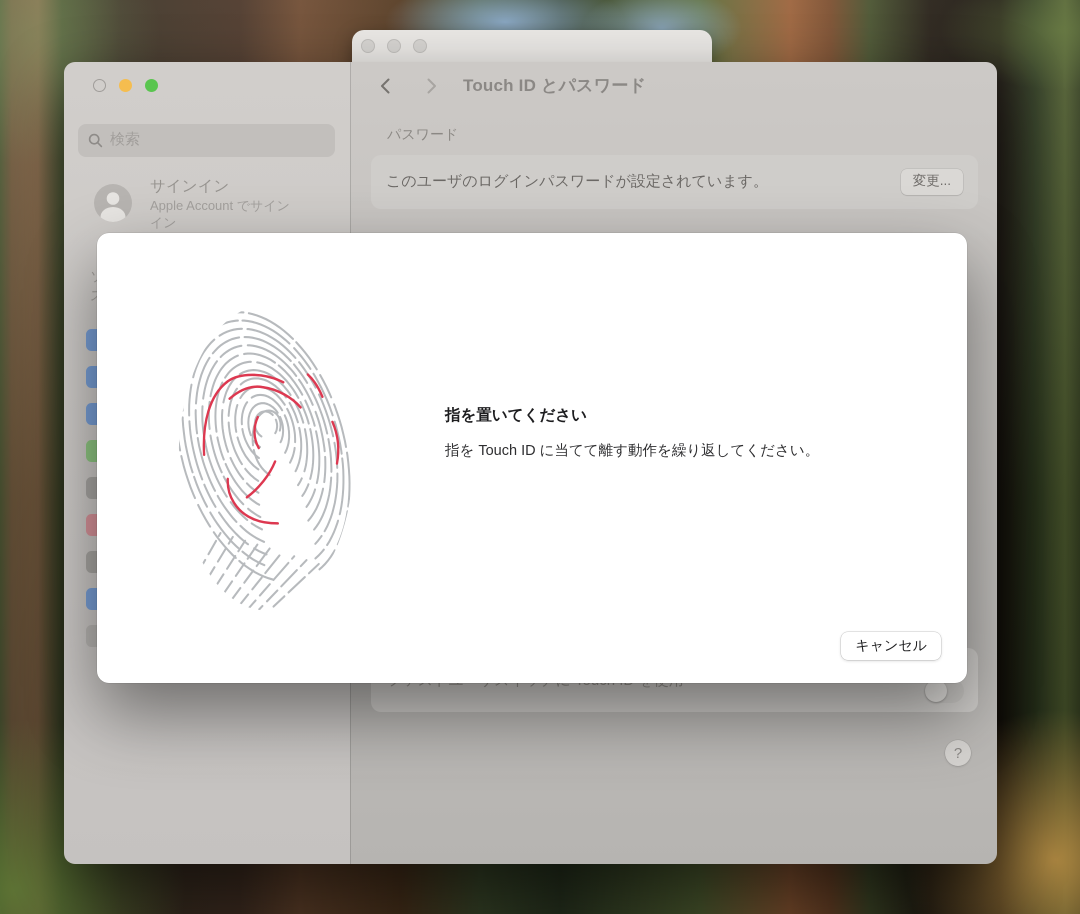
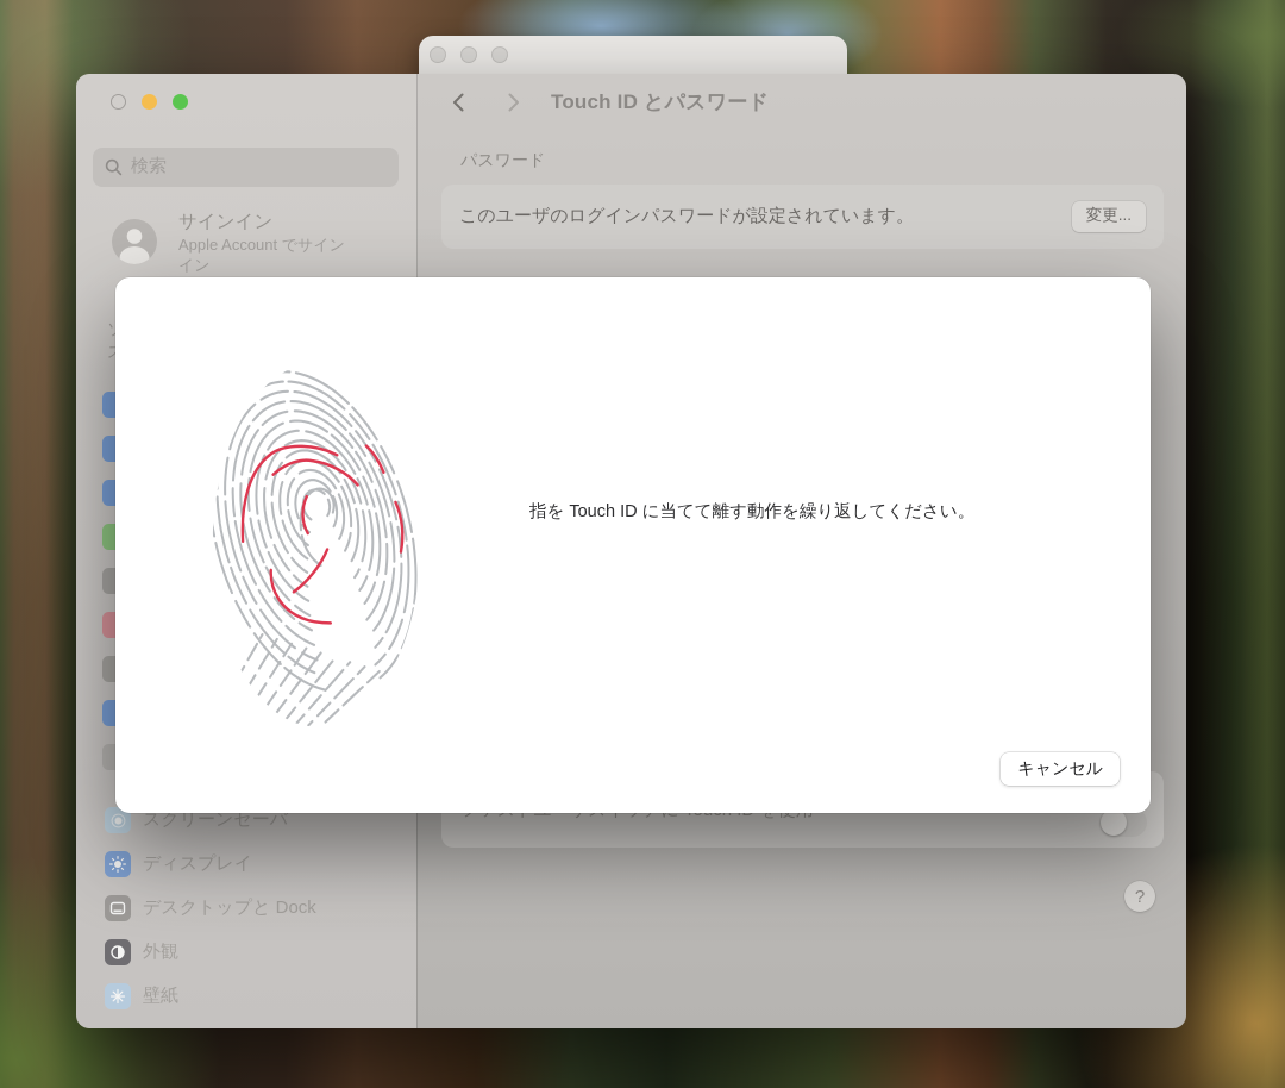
  検索
  サインイン
  Apple Account でサイン
  イン
+ スクリーンセーバ
+ ディスプレイ
+ デスクトップと Dock
+ 外観
+ 壁紙
  Touch ID とパスワード
  パスワード
  このユーザのログインパスワードが設定されています。
  変更...
  ?
- 指を置いてください
  指を Touch ID に当てて離す動作を繰り返してください。
  キャンセル
